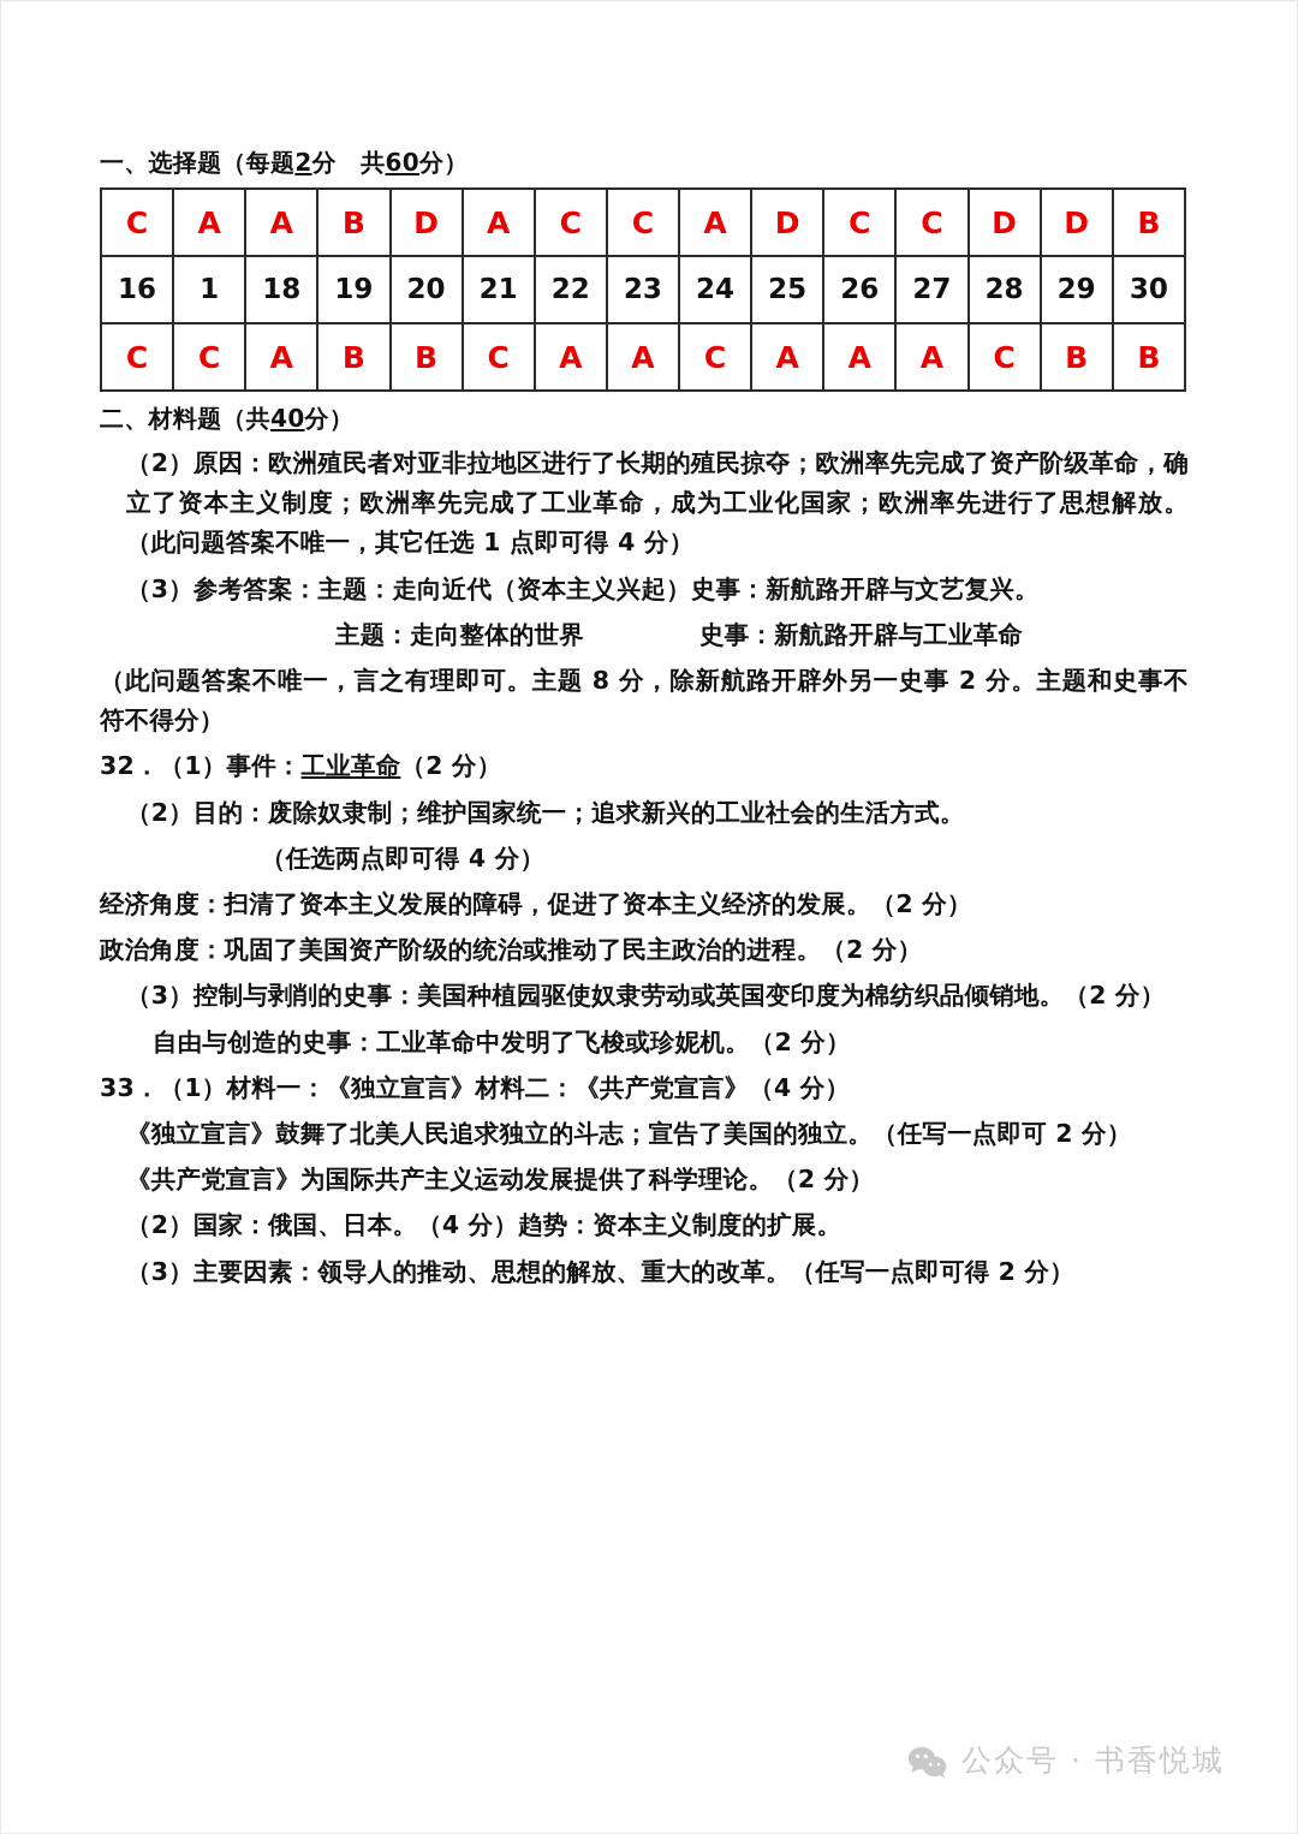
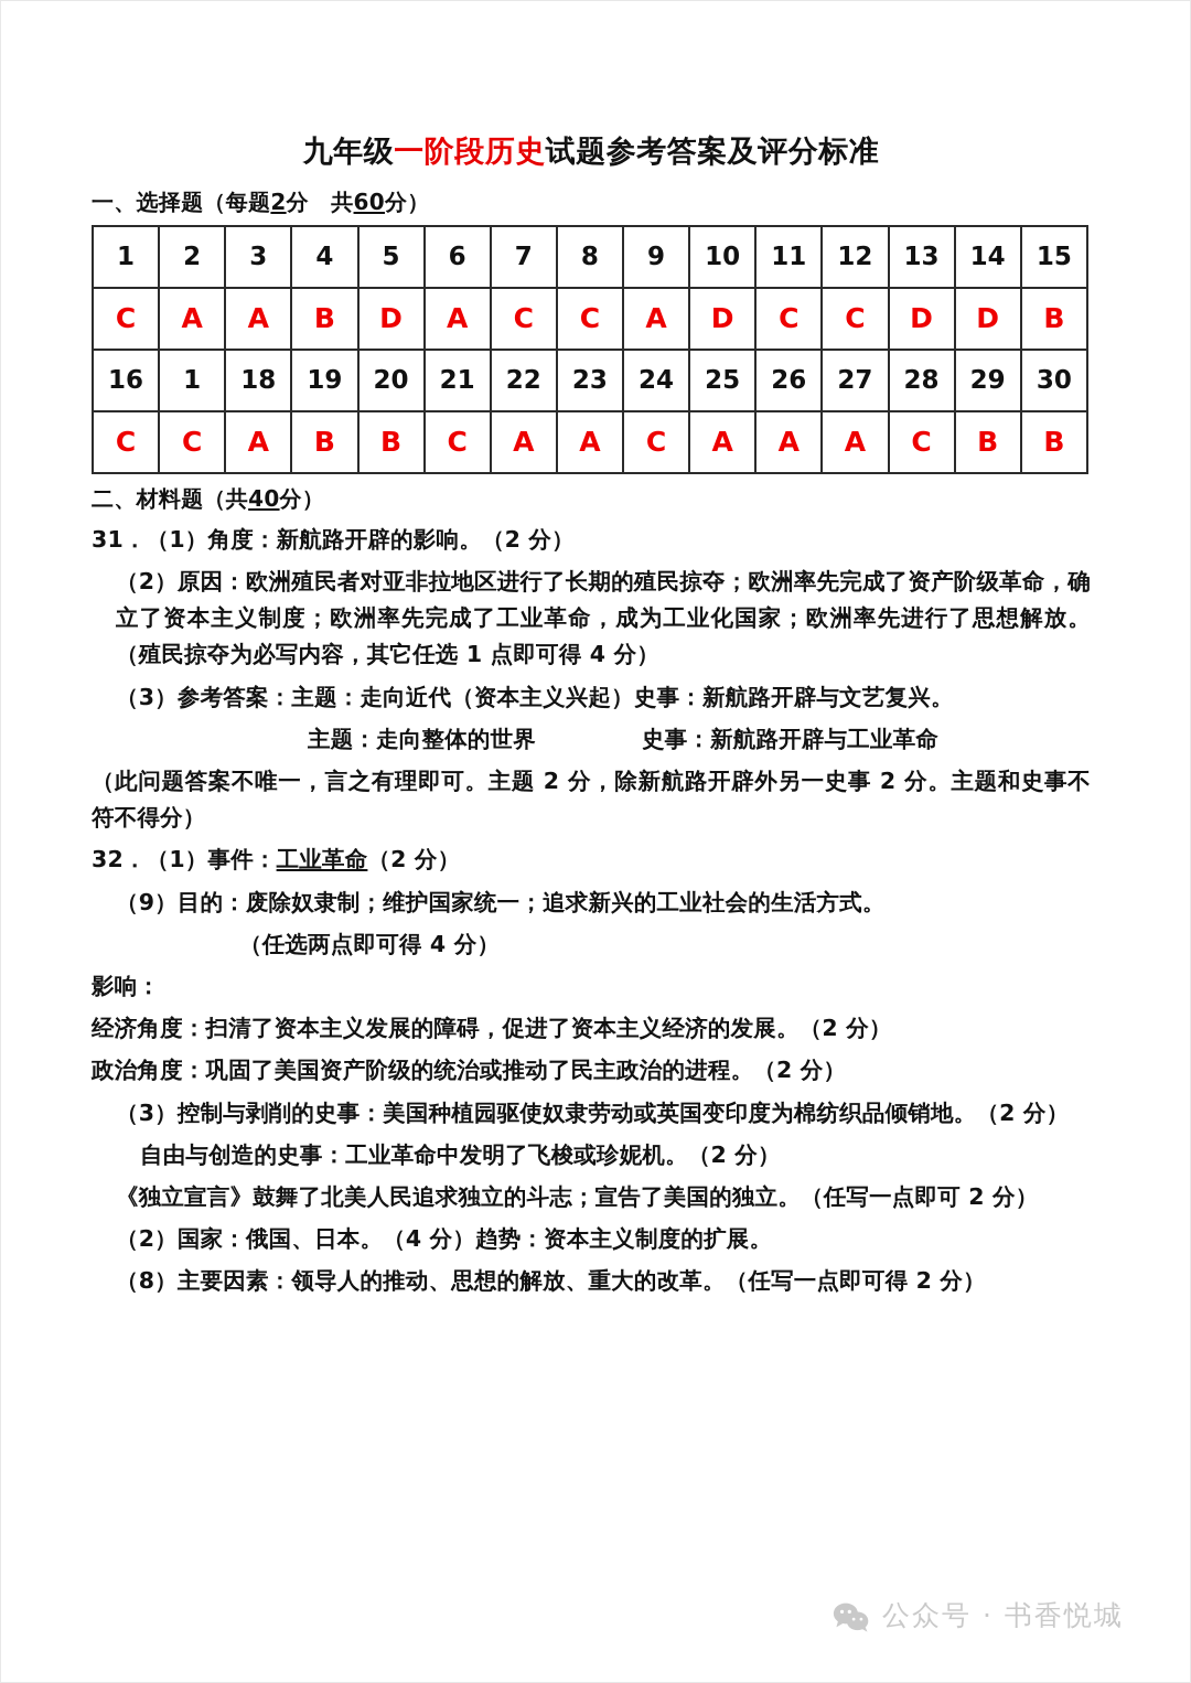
+ 九年级一阶段历史试题参考答案及评分标准
  一、选择题（每题2分 共60分）
+ 1	2	3	4	5	6	7	8	9	10	11	12	13	14	15
  C	A	A	B	D	A	C	C	A	D	C	C	D	D	B
  16	1	18	19	20	21	22	23	24	25	26	27	28	29	30
  C	C	A	B	B	C	A	A	C	A	A	A	C	B	B
  二、材料题（共40分）
+ 31．（1）角度：新航路开辟的影响。（2 分）
- （2）原因：欧洲殖民者对亚非拉地区进行了长期的殖民掠夺；欧洲率先完成了资产阶级革命，确立了资本主义制度；欧洲率先完成了工业革命，成为工业化国家；欧洲率先进行了思想解放。（此问题答案不唯一，其它任选 1 点即可得 4 分）
+ （2）原因：欧洲殖民者对亚非拉地区进行了长期的殖民掠夺；欧洲率先完成了资产阶级革命，确立了资本主义制度；欧洲率先完成了工业革命，成为工业化国家；欧洲率先进行了思想解放。（殖民掠夺为必写内容，其它任选 1 点即可得 4 分）
  （3）参考答案：主题：走向近代（资本主义兴起）史事：新航路开辟与文艺复兴。
  主题：走向整体的世界 史事：新航路开辟与工业革命
- （此问题答案不唯一，言之有理即可。主题 8 分，除新航路开辟外另一史事 2 分。主题和史事不符不得分）
+ （此问题答案不唯一，言之有理即可。主题 2 分，除新航路开辟外另一史事 2 分。主题和史事不符不得分）
  32．（1）事件：工业革命（2 分）
- （2）目的：废除奴隶制；维护国家统一；追求新兴的工业社会的生活方式。
+ （9）目的：废除奴隶制；维护国家统一；追求新兴的工业社会的生活方式。
  （任选两点即可得 4 分）
+ 影响：
  经济角度：扫清了资本主义发展的障碍，促进了资本主义经济的发展。（2 分）
  政治角度：巩固了美国资产阶级的统治或推动了民主政治的进程。（2 分）
  （3）控制与剥削的史事：美国种植园驱使奴隶劳动或英国变印度为棉纺织品倾销地。（2 分）
  自由与创造的史事：工业革命中发明了飞梭或珍妮机。（2 分）
- 33．（1）材料一：《独立宣言》材料二：《共产党宣言》（4 分）
  《独立宣言》鼓舞了北美人民追求独立的斗志；宣告了美国的独立。（任写一点即可 2 分）
- 《共产党宣言》为国际共产主义运动发展提供了科学理论。（2 分）
  （2）国家：俄国、日本。（4 分）趋势：资本主义制度的扩展。
- （3）主要因素：领导人的推动、思想的解放、重大的改革。（任写一点即可得 2 分）
+ （8）主要因素：领导人的推动、思想的解放、重大的改革。（任写一点即可得 2 分）
  公众号 · 书香悦城
